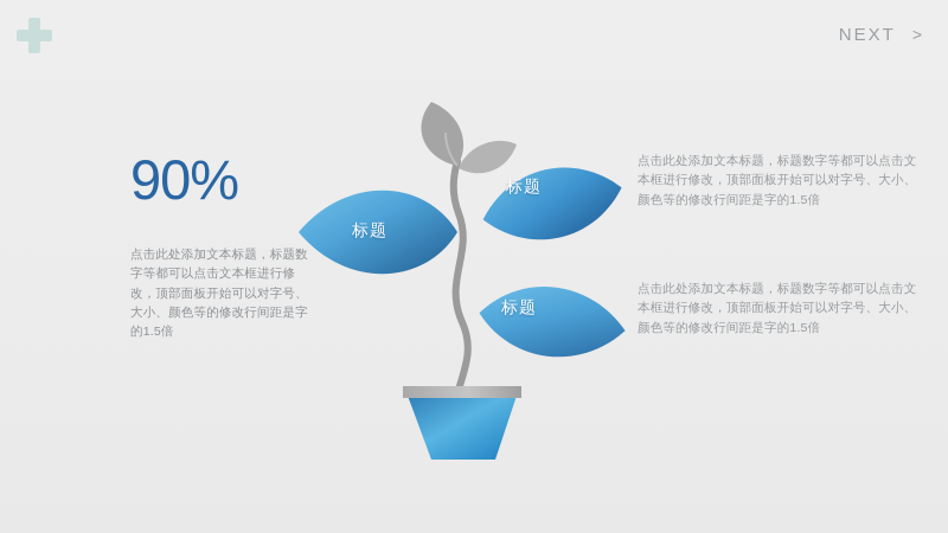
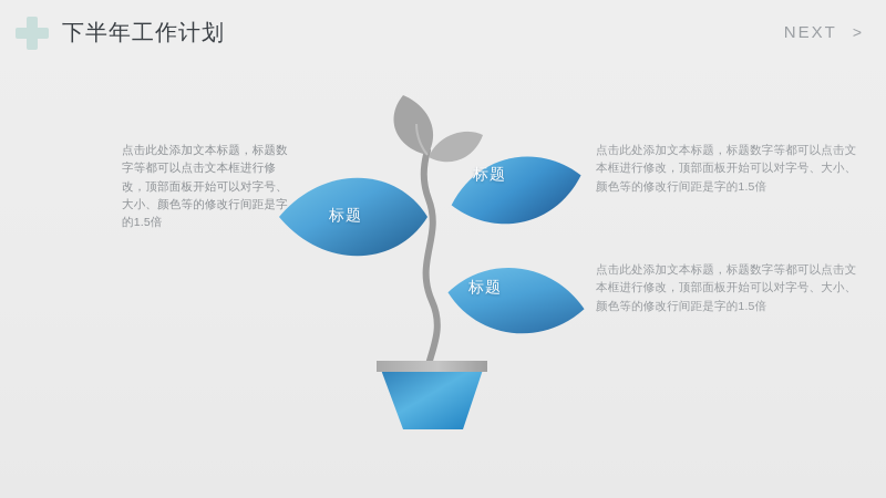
+ 下半年工作计划
  NEXT
  >
- 90%
  点击此处添加文本标题，标题数字等都可以点击文本框进行修改，顶部面板开始可以对字号、大小、颜色等的修改行间距是字的1.5倍
  点击此处添加文本标题，标题数字等都可以点击文本框进行修改，顶部面板开始可以对字号、大小、颜色等的修改行间距是字的1.5倍
  点击此处添加文本标题，标题数字等都可以点击文本框进行修改，顶部面板开始可以对字号、大小、颜色等的修改行间距是字的1.5倍
  标题
  标题
  标题
